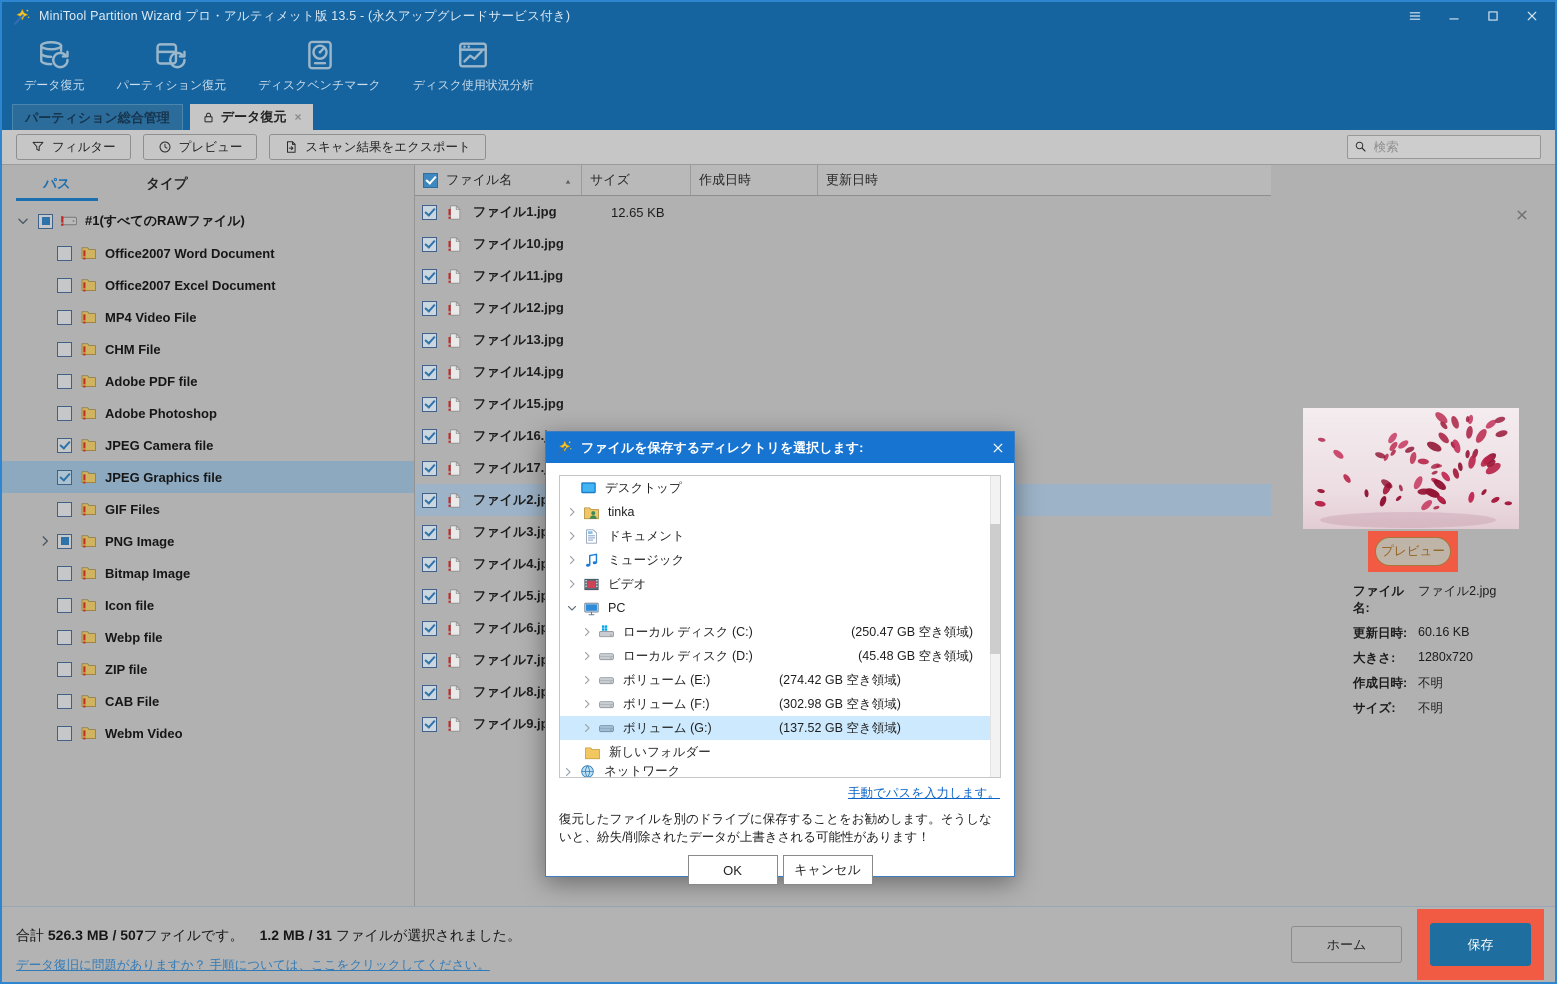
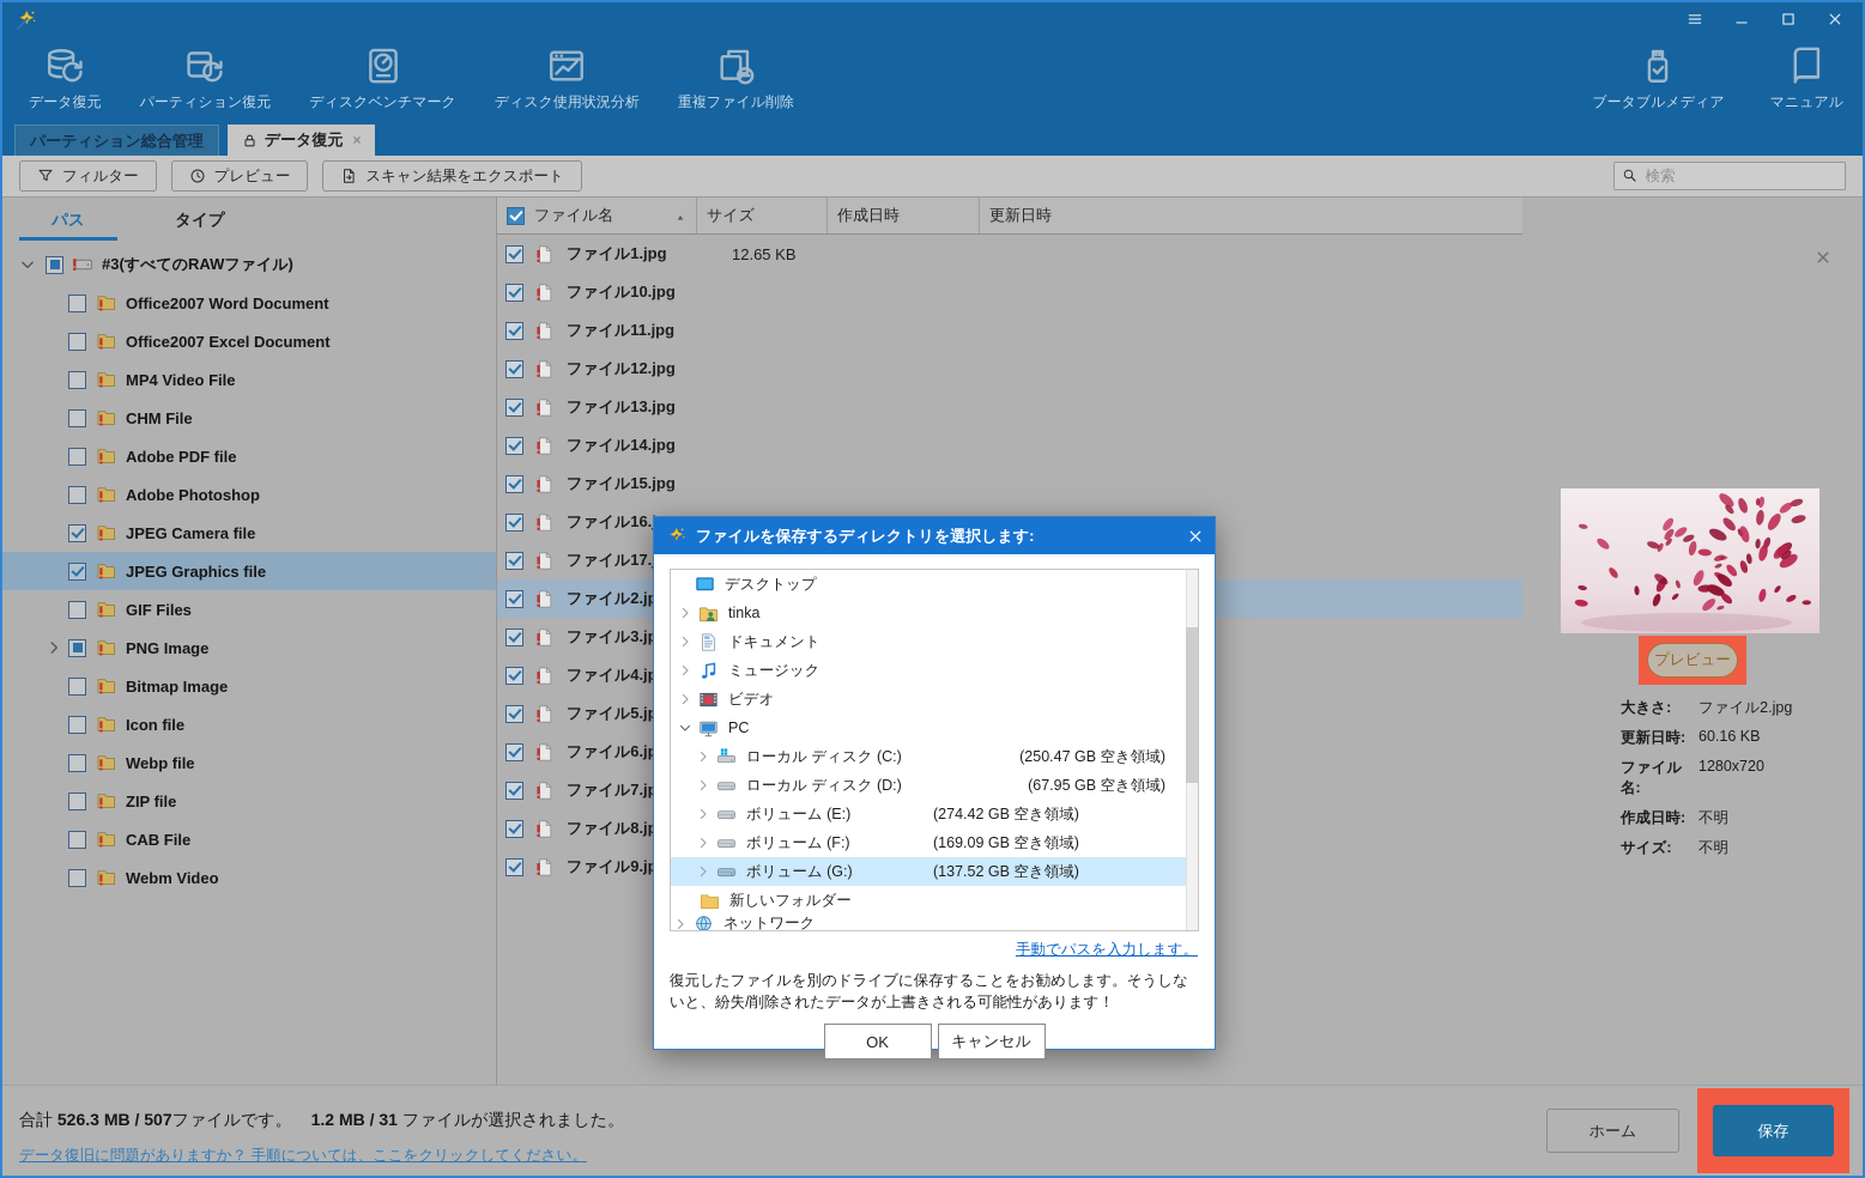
- MiniTool Partition Wizard プロ・アルティメット版 13.5 - (永久アップグレードサービス付き)
  データ復元
  パーティション復元
  ディスクベンチマーク
  ディスク使用状況分析
+ 重複ファイル削除
+ ブータブルメディア
+ マニュアル
  パーティション総合管理
  データ復元
  ×
  フィルター
  プレビュー
  スキャン結果をエクスポート
  検索
  パス
  タイプ
- #1(すべてのRAWファイル)
+ #3(すべてのRAWファイル)
  Office2007 Word Document
  Office2007 Excel Document
  MP4 Video File
  CHM File
  Adobe PDF file
  Adobe Photoshop
  JPEG Camera file
  JPEG Graphics file
  GIF Files
  PNG Image
  Bitmap Image
  Icon file
  Webp file
  ZIP file
  CAB File
  Webm Video
  ファイル名
  サイズ
  作成日時
  更新日時
  ファイル1.jpg
  12.65 KB
  ファイル10.jpg
  ファイル11.jpg
  ファイル12.jpg
  ファイル13.jpg
  ファイル14.jpg
  ファイル15.jpg
  ファイル16.
  ファイル17.
  ファイル2.j
  ファイル3.j
  ファイル4.j
  ファイル5.j
  ファイル6.j
  ファイル7.j
  ファイル8.j
  ファイル9.j
  プレビュー
- ファイル名:
+ 大きさ:
  ファイル2.jpg
  更新日時:
  60.16 KB
- 大きさ:
+ ファイル名:
  1280x720
  作成日時:
  不明
  サイズ:
  不明
  ファイルを保存するディレクトリを選択します:
  デスクトップ
  tinka
  ドキュメント
  ミュージック
  ビデオ
  PC
  ローカル ディスク (C:)
  (250.47 GB 空き領域)
  ローカル ディスク (D:)
- (45.48 GB 空き領域)
+ (67.95 GB 空き領域)
  ボリューム (E:)
  (274.42 GB 空き領域)
  ボリューム (F:)
- (302.98 GB 空き領域)
+ (169.09 GB 空き領域)
  ボリューム (G:)
  (137.52 GB 空き領域)
  新しいフォルダー
  ネットワーク
  手動でパスを入力します。
  復元したファイルを別のドライブに保存することをお勧めします。そうしないと、紛失/削除されたデータが上書きされる可能性があります！
  OK
  キャンセル
  合計 526.3 MB / 507ファイルです。 1.2 MB / 31 ファイルが選択されました。
  データ復旧に問題がありますか？ 手順については、ここをクリックしてください。
  ホーム
  保存
